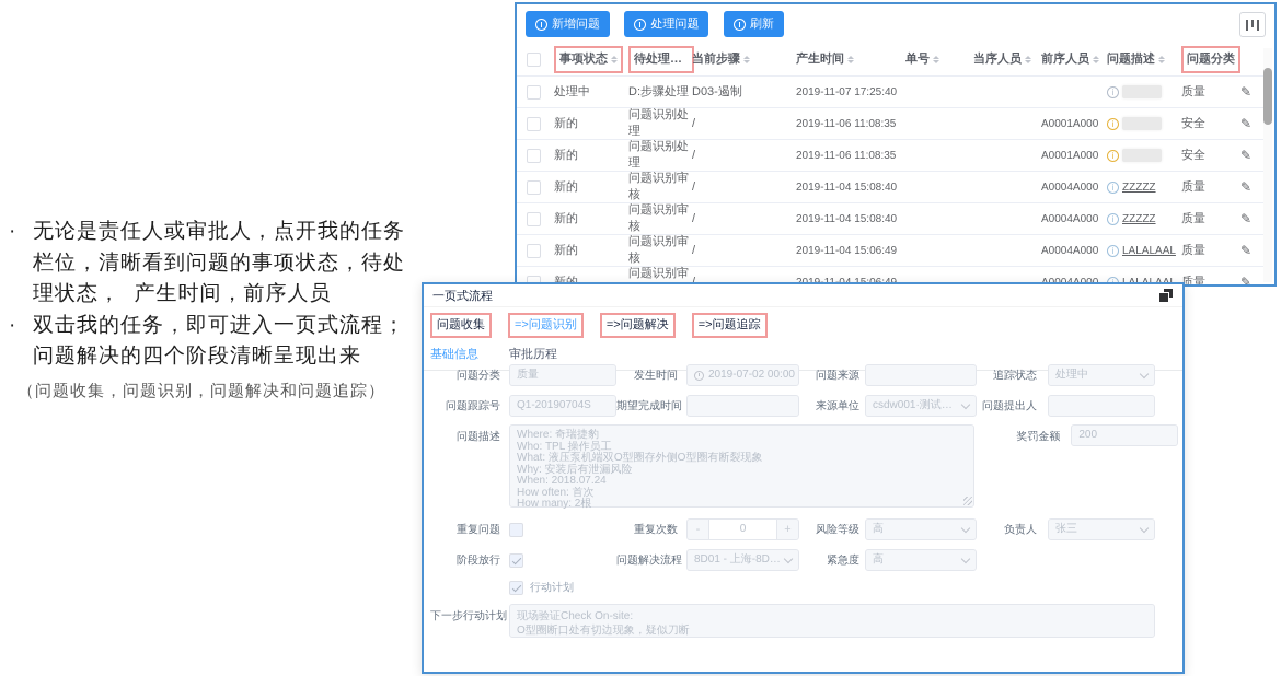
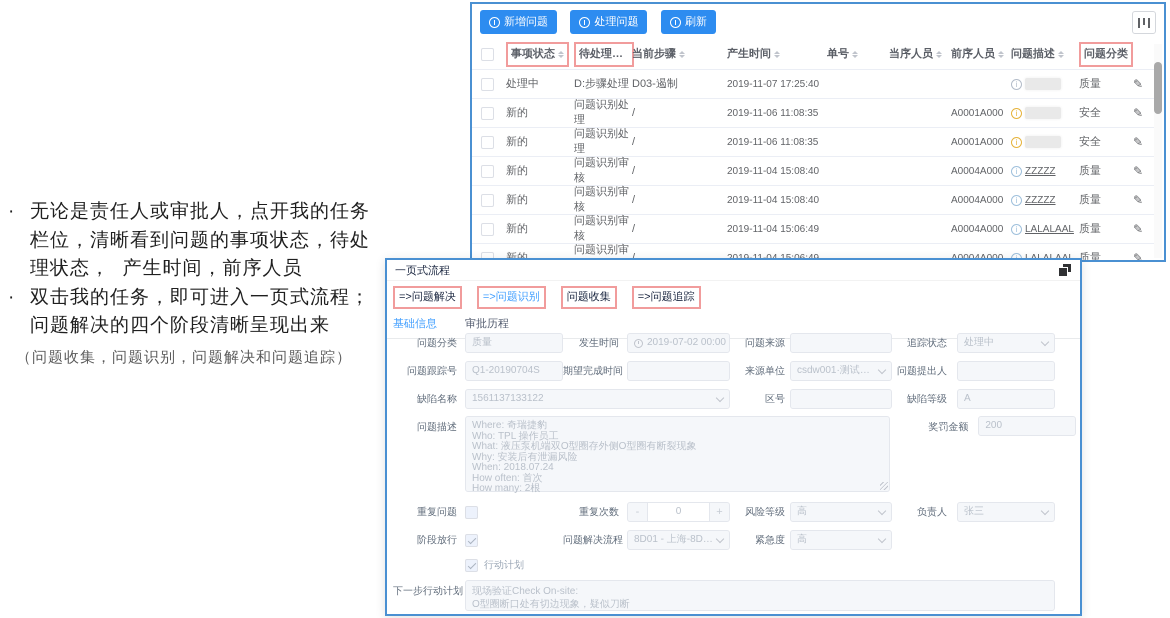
  ·
  无论是责任人或审批人，点开我的任务
  栏位，清晰看到问题的事项状态，待处
  理状态， 产生时间，前序人员
  ·
  双击我的任务，即可进入一页式流程；
  问题解决的四个阶段清晰呈现出来
  （问题收集，问题识别，问题解决和问题追踪）
  新增问题
  处理问题
  刷新
  事项状态
  待处理事项
  当前步骤
  产生时间
  单号
  当序人员
  前序人员
  问题描述
  问题分类
  处理中
  D:步骤处理
  D03-遏制
  2019-11-07 17:25:40
  i
  质量
  ✎
  新的
  问题识别处理
  /
  2019-11-06 11:08:35
  A0001A000
  i
  安全
  ✎
  新的
  问题识别处理
  /
  2019-11-06 11:08:35
  A0001A000
  i
  安全
  ✎
  新的
  问题识别审核
  /
  2019-11-04 15:08:40
  A0004A000
  i
  ZZZZZ
  质量
  ✎
  新的
  问题识别审核
  /
  2019-11-04 15:08:40
  A0004A000
  i
  ZZZZZ
  质量
  ✎
  新的
  问题识别审核
  /
  2019-11-04 15:06:49
  A0004A000
  i
  LALALAAL
  质量
  ✎
  问题识别审
  质量
  ✎
  一页式流程
- 问题收集
+ =>问题解决
  =>问题识别
- =>问题解决
+ 问题收集
  =>问题追踪
  基础信息
  审批历程
  问题分类
  质量
  发生时间
  2019-07-02 00:00
  问题来源
  追踪状态
  处理中
  问题跟踪号
  Q1-20190704S
  期望完成时间
  来源单位
  csdw001·测试来源
  问题提出人
+ 缺陷名称
+ 1561137133122
+ 区号
+ 缺陷等级
+ A
  问题描述
  Where: 奇瑞捷豹
  Who: TPL 操作员工
  What: 液压泵机端双O型圈存外侧O型圈有断裂现象
  Why: 安装后有泄漏风险
  When: 2018.07.24
  How often: 首次
  How many: 2根
  奖罚金额
  200
  重复问题
  重复次数
  0
  +
  风险等级
  高
  负责人
  张三
  阶段放行
  问题解决流程
  8D01 - 上海-8D流
  紧急度
  高
  行动计划
  下一步行动计划
  现场验证Check On-site:
  O型圈断口处有切边现象，疑似刀断
